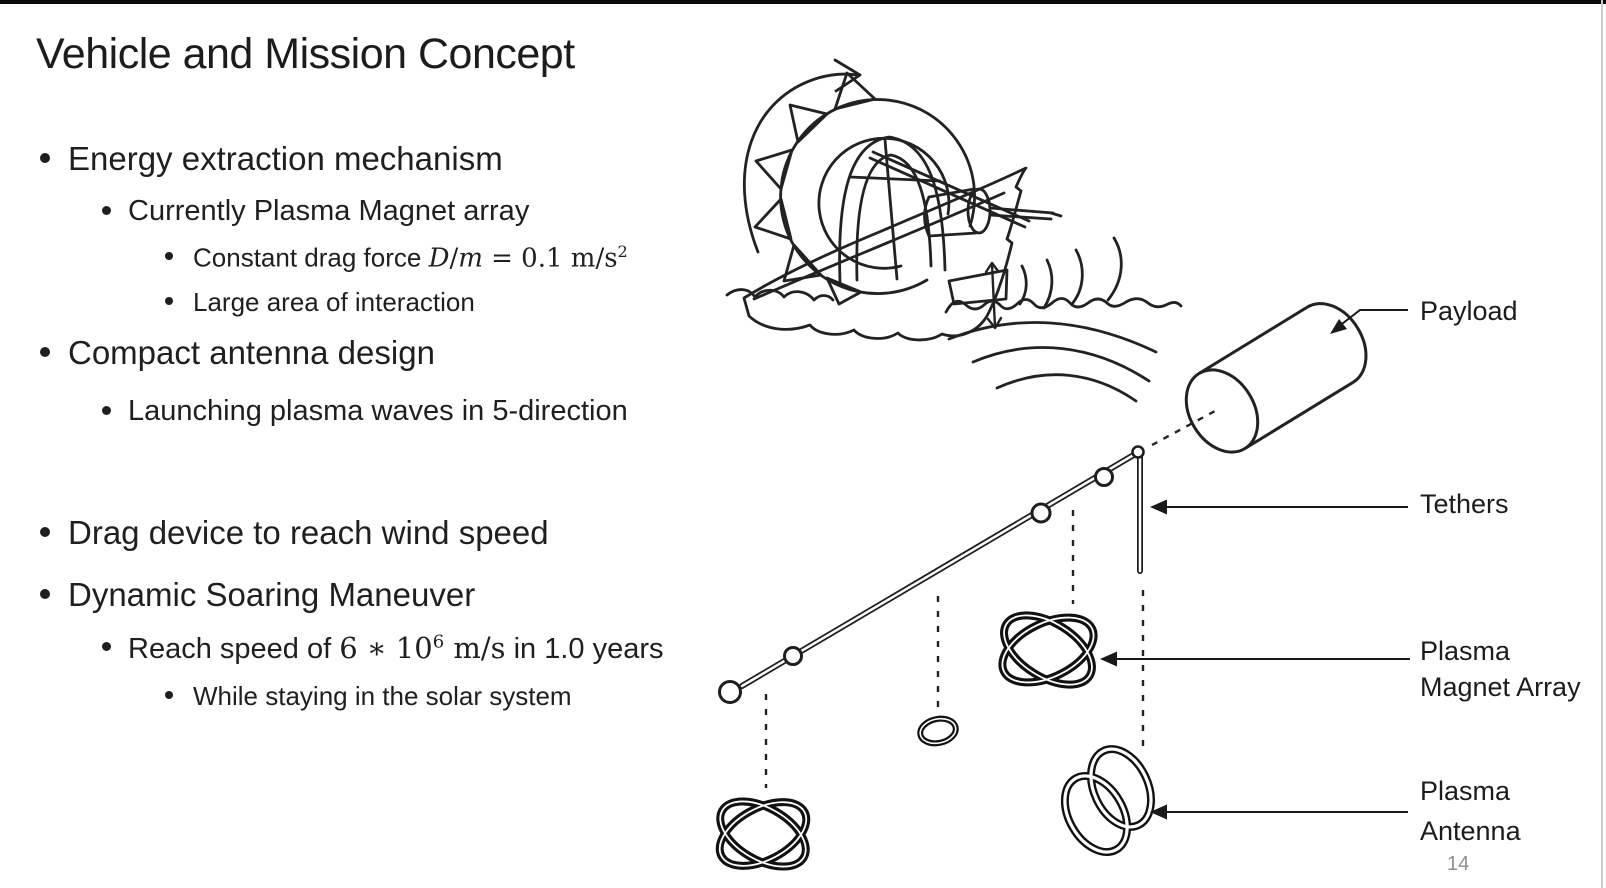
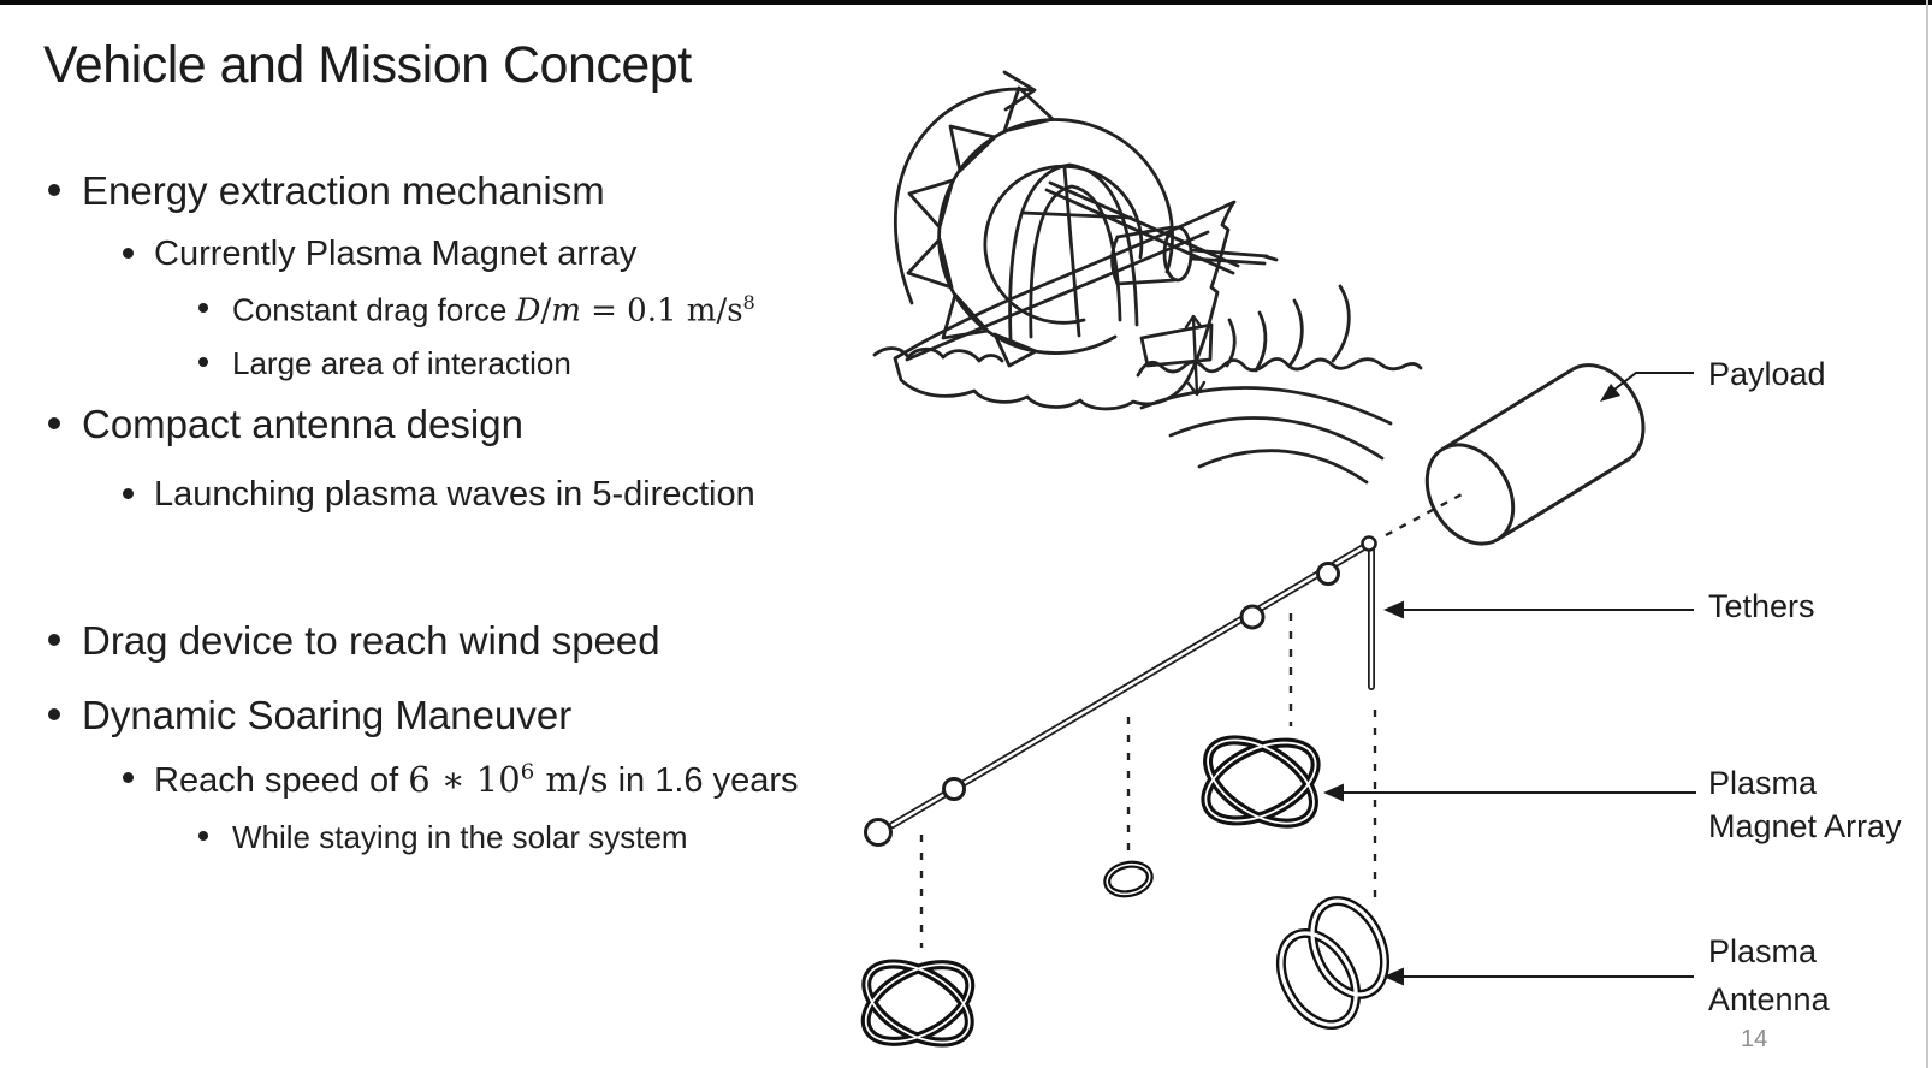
  Vehicle and Mission Concept
  Energy extraction mechanism
  Currently Plasma Magnet array
- Constant drag force D/m = 0.1 m/s2
+ Constant drag force D/m = 0.1 m/s8
  Large area of interaction
  Compact antenna design
  Launching plasma waves in 5-direction
  Drag device to reach wind speed
  Dynamic Soaring Maneuver
- Reach speed of 6 ∗ 106 m/s in 1.0 years
+ Reach speed of 6 ∗ 106 m/s in 1.6 years
  While staying in the solar system
  Payload
  Tethers
  Plasma
  Magnet Array
  Plasma
  Antenna
  14
